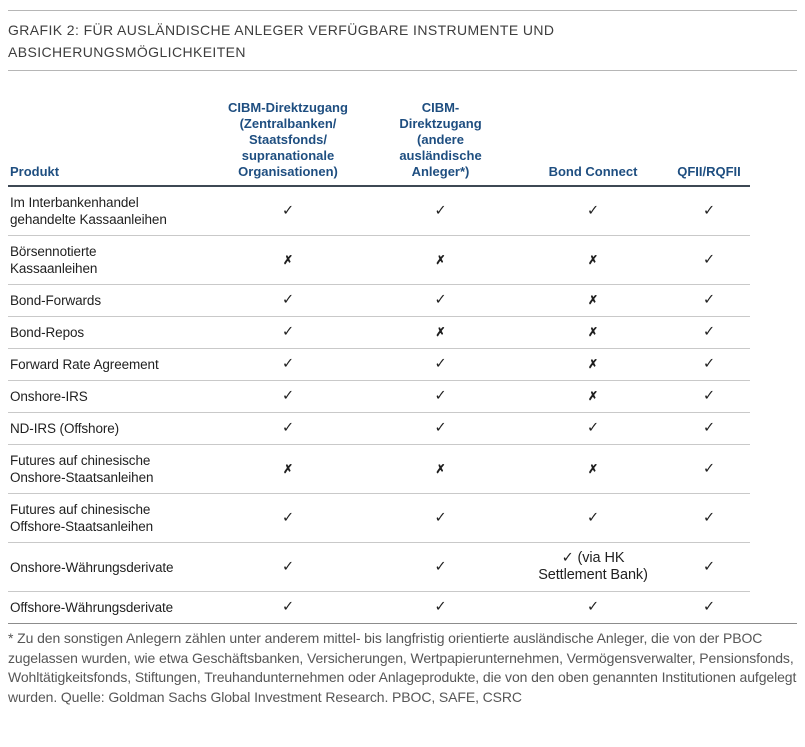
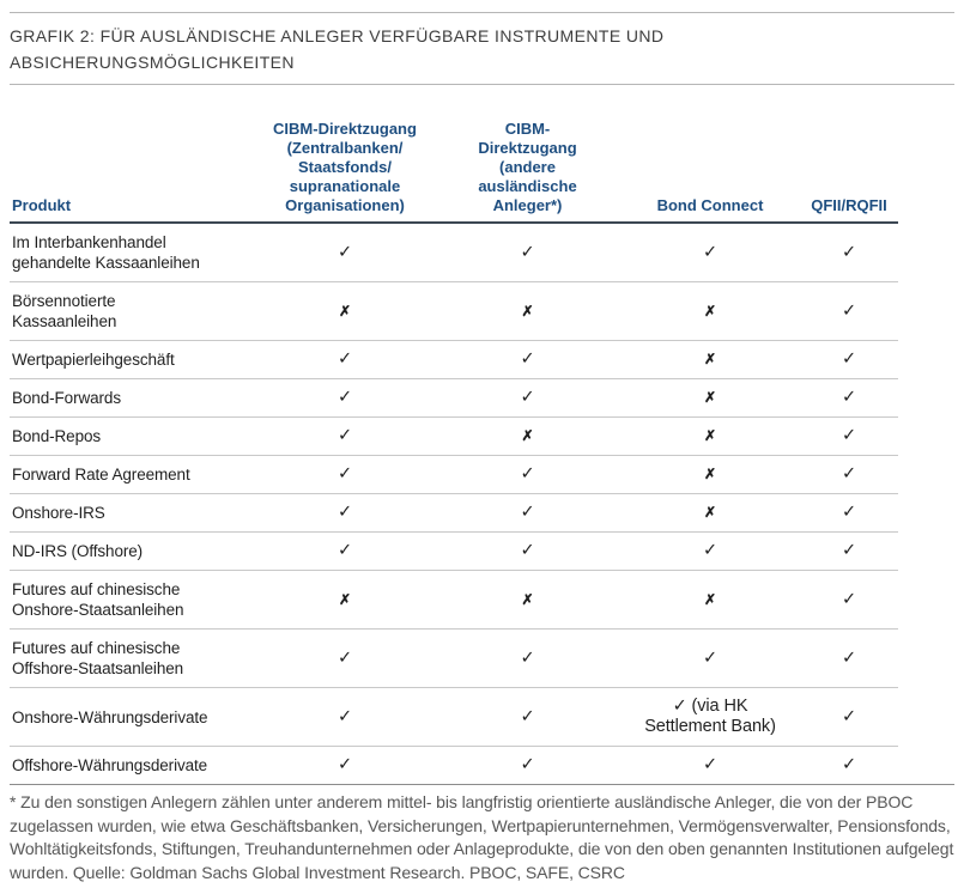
  GRAFIK 2: FÜR AUSLÄNDISCHE ANLEGER VERFÜGBARE INSTRUMENTE UND
  ABSICHERUNGSMÖGLICHKEITEN
  Produkt	CIBM-Direktzugang (Zentralbanken/ Staatsfonds/ supranationale Organisationen)	CIBM- Direktzugang (andere ausländische Anleger*)	Bond Connect	QFII/RQFII
  Im Interbankenhandel gehandelte Kassaanleihen	✓	✓	✓	✓
  Börsennotierte Kassaanleihen	✗	✗	✗	✓
+ Wertpapierleihgeschäft	✓	✓	✗	✓
  Bond-Forwards	✓	✓	✗	✓
  Bond-Repos	✓	✗	✗	✓
  Forward Rate Agreement	✓	✓	✗	✓
  Onshore-IRS	✓	✓	✗	✓
  ND-IRS (Offshore)	✓	✓	✓	✓
  Futures auf chinesische Onshore-Staatsanleihen	✗	✗	✗	✓
  Futures auf chinesische Offshore-Staatsanleihen	✓	✓	✓	✓
  Onshore-Währungsderivate	✓	✓	✓ (via HK Settlement Bank)	✓
  Offshore-Währungsderivate	✓	✓	✓	✓
  * Zu den sonstigen Anlegern zählen unter anderem mittel- bis langfristig orientierte ausländische Anleger, die von der PBOC zugelassen wurden, wie etwa Geschäftsbanken, Versicherungen, Wertpapierunternehmen, Vermögensverwalter, Pensionsfonds, Wohltätigkeitsfonds, Stiftungen, Treuhandunternehmen oder Anlageprodukte, die von den oben genannten Institutionen aufgelegt wurden. Quelle: Goldman Sachs Global Investment Research. PBOC, SAFE, CSRC
